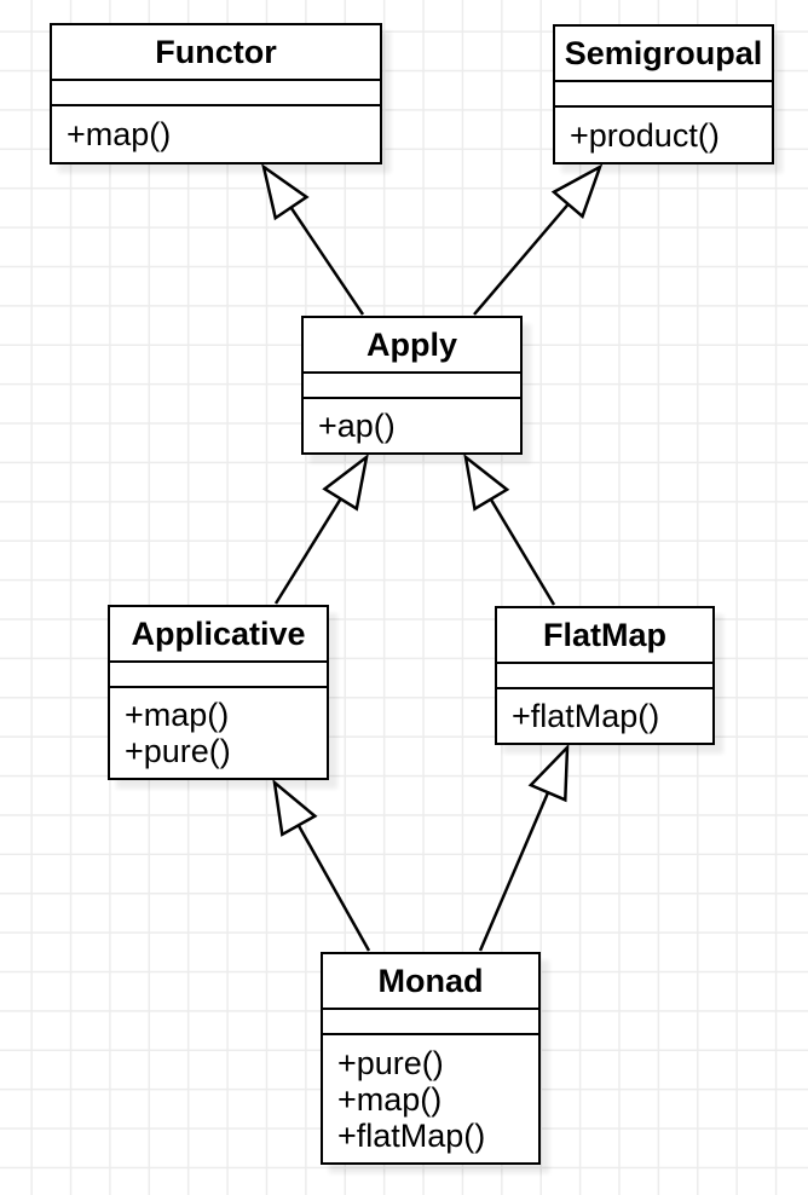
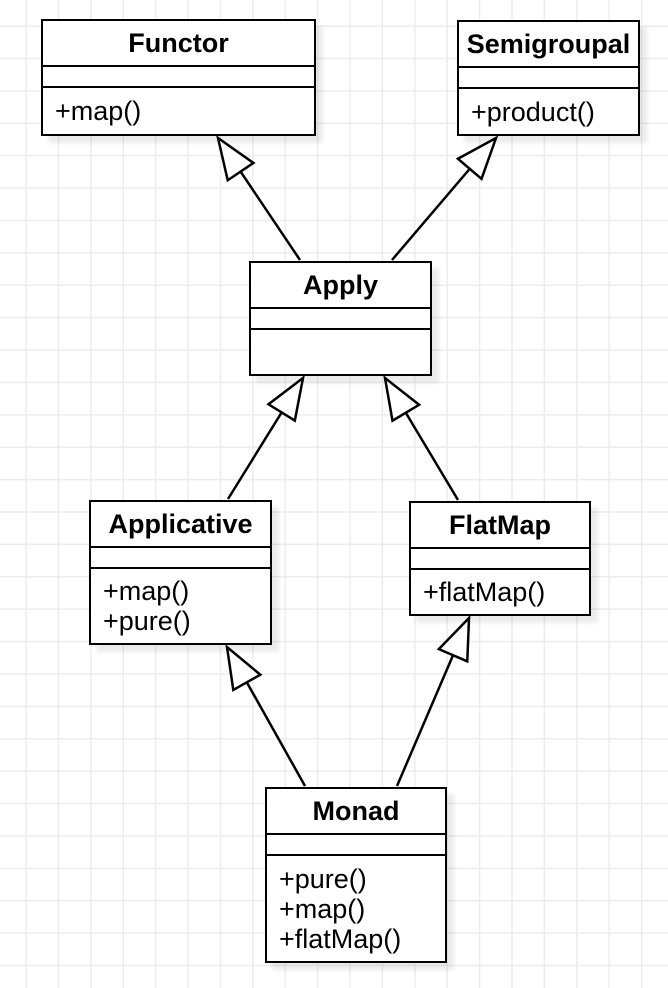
  Functor
  +map()
  Semigroupal
  +product()
  Apply
- +ap()
  Applicative
  +map()
  +pure()
  FlatMap
  +flatMap()
  Monad
  +pure()
  +map()
  +flatMap()
